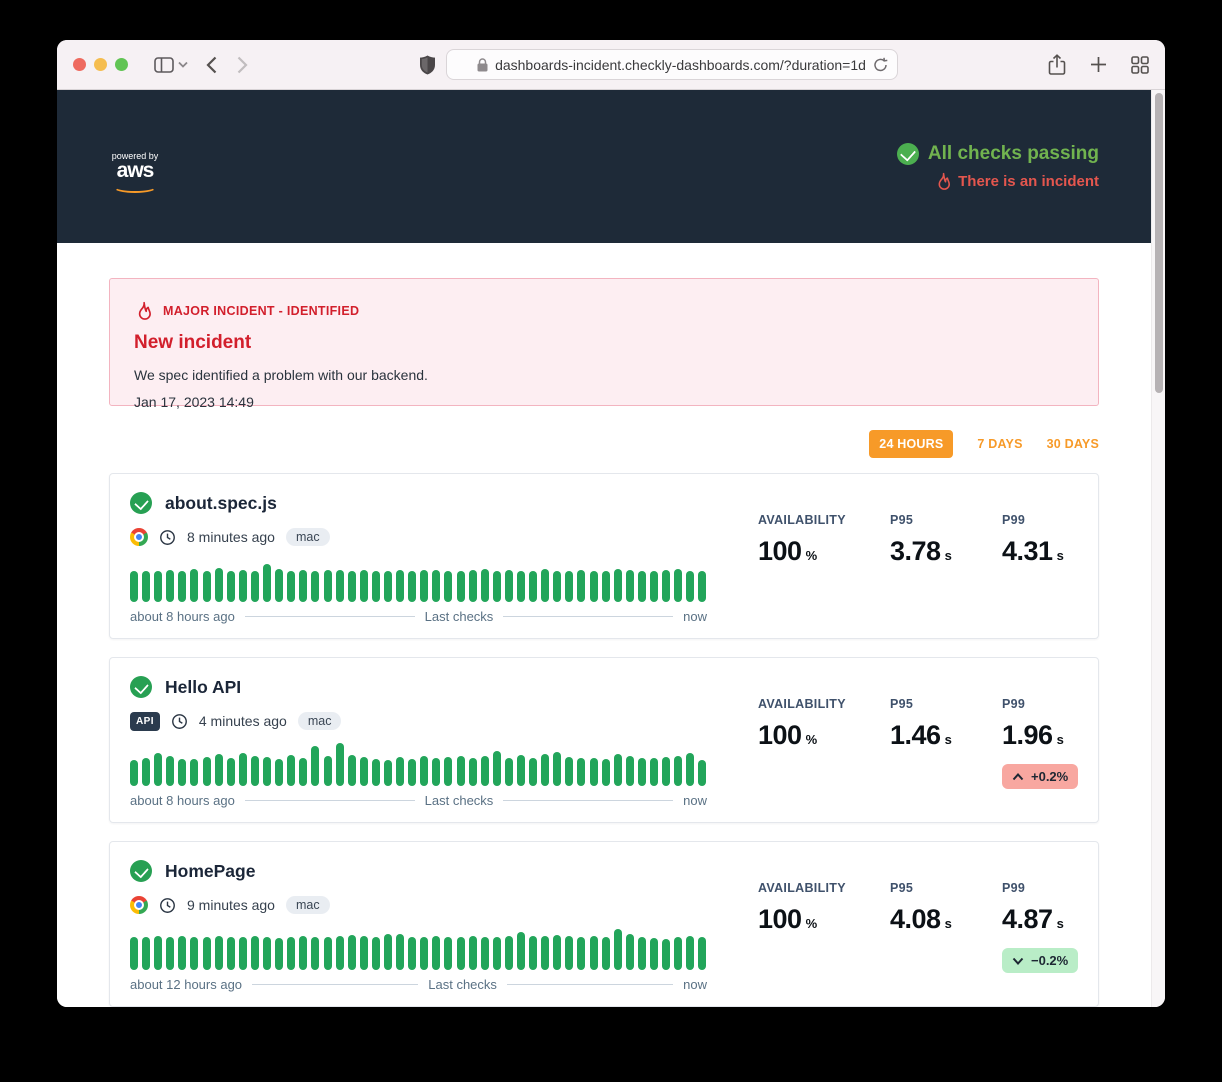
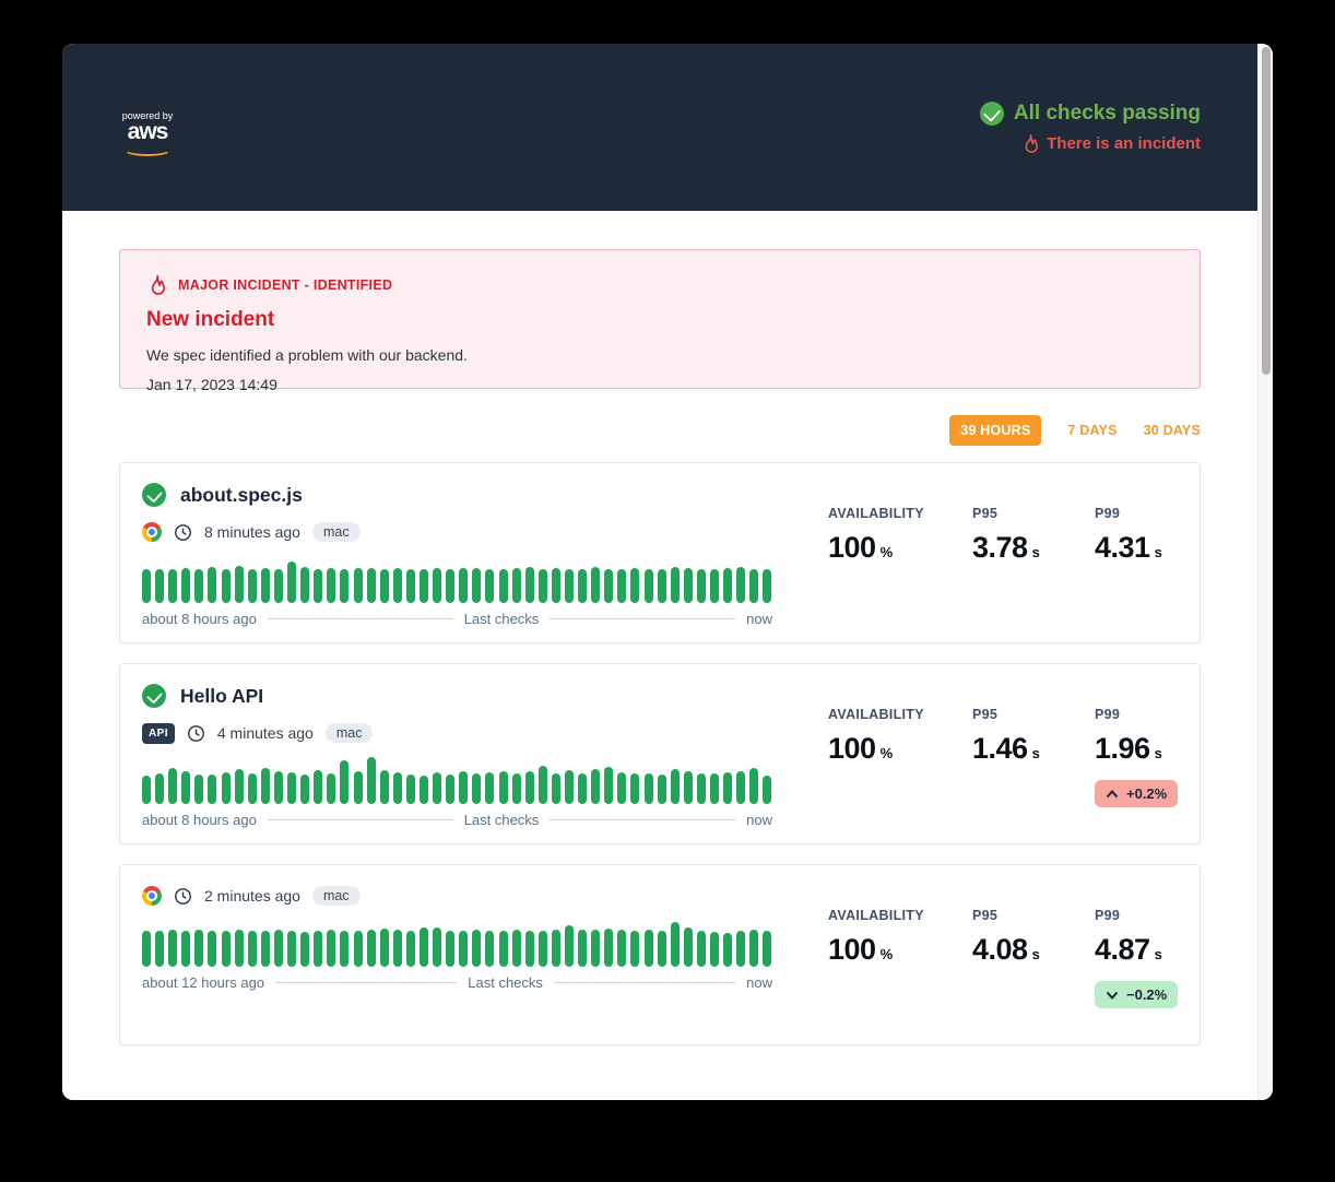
- dashboards-incident.checkly-dashboards.com/?duration=1d
  powered by
  aws
  All checks passing
  There is an incident
  MAJOR INCIDENT - IDENTIFIED
  New incident
  We spec identified a problem with our backend.
  Jan 17, 2023 14:49
- 24 HOURS
+ 39 HOURS
  7 DAYS
  30 DAYS
  about.spec.js
  8 minutes ago
  mac
  about 8 hours ago
  Last checks
  now
  AVAILABILITY
  100 %
  P95
  3.78 s
  P99
  4.31 s
  Hello API
  API
  4 minutes ago
  mac
  about 8 hours ago
  Last checks
  now
  AVAILABILITY
  100 %
  P95
  1.46 s
  P99
  1.96 s
  +0.2%
- HomePage
- 9 minutes ago
+ 2 minutes ago
  mac
  about 12 hours ago
  Last checks
  now
  AVAILABILITY
  100 %
  P95
  4.08 s
  P99
  4.87 s
  −0.2%
